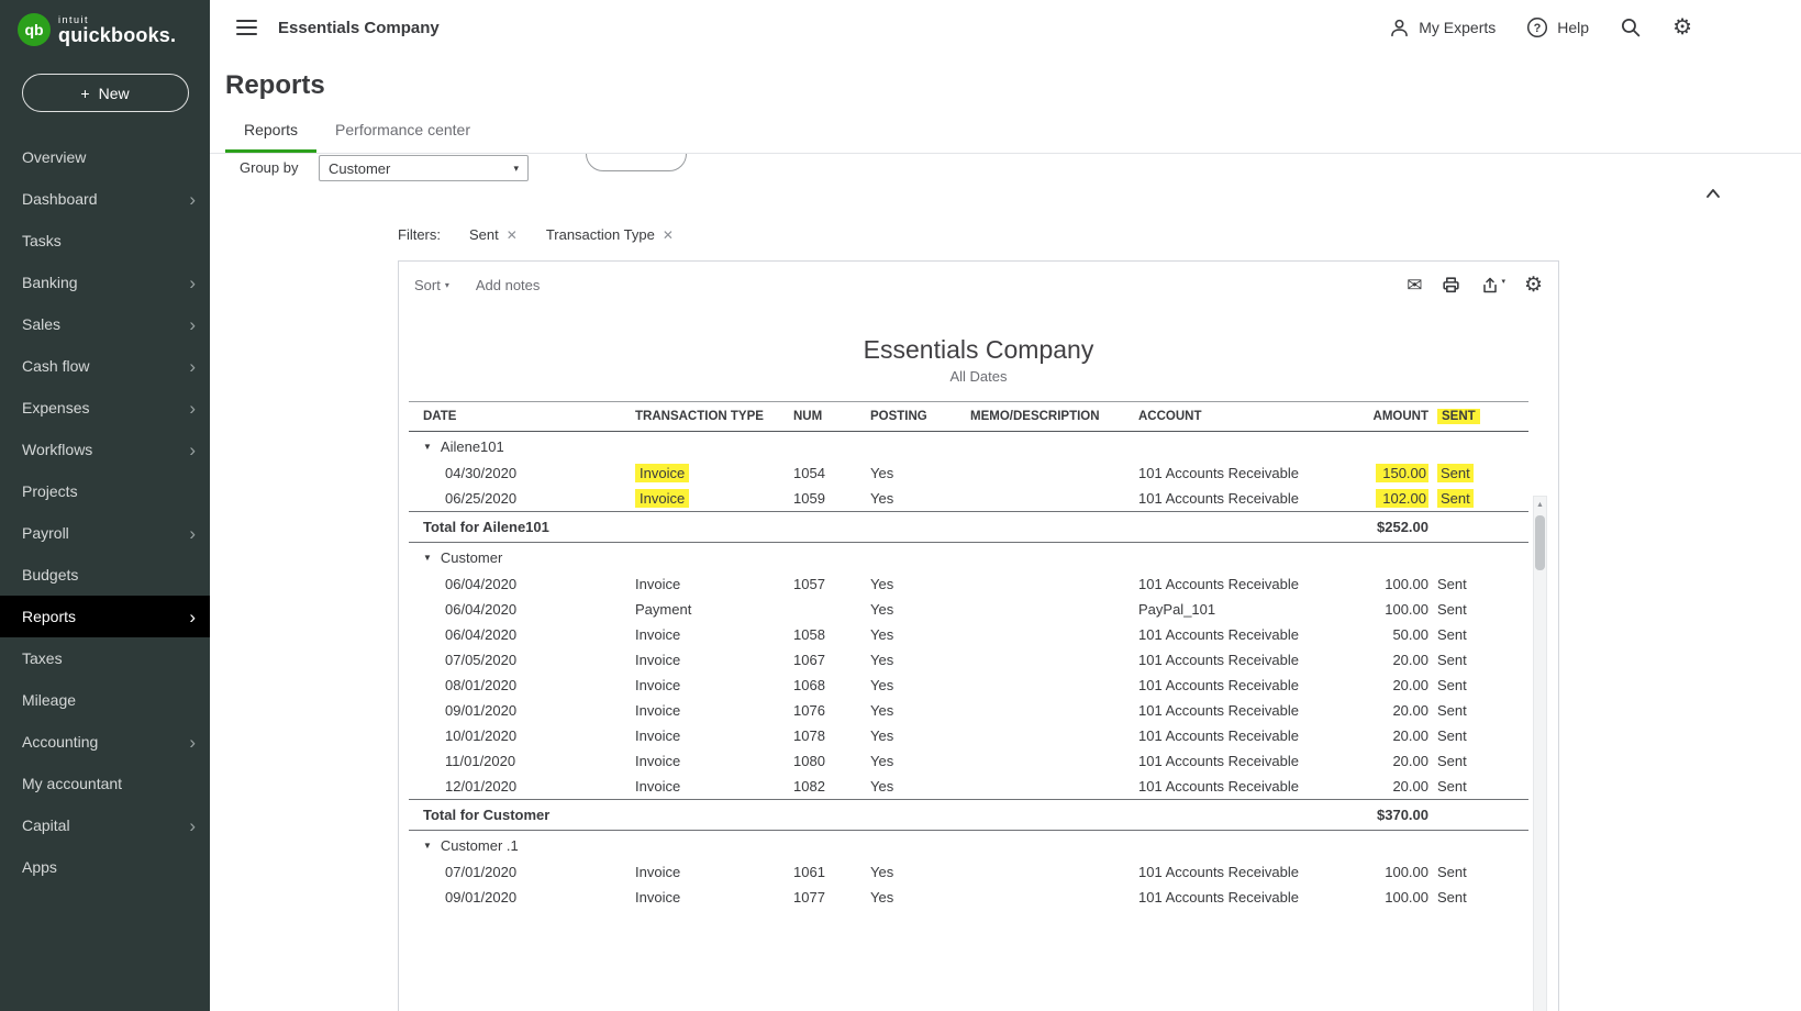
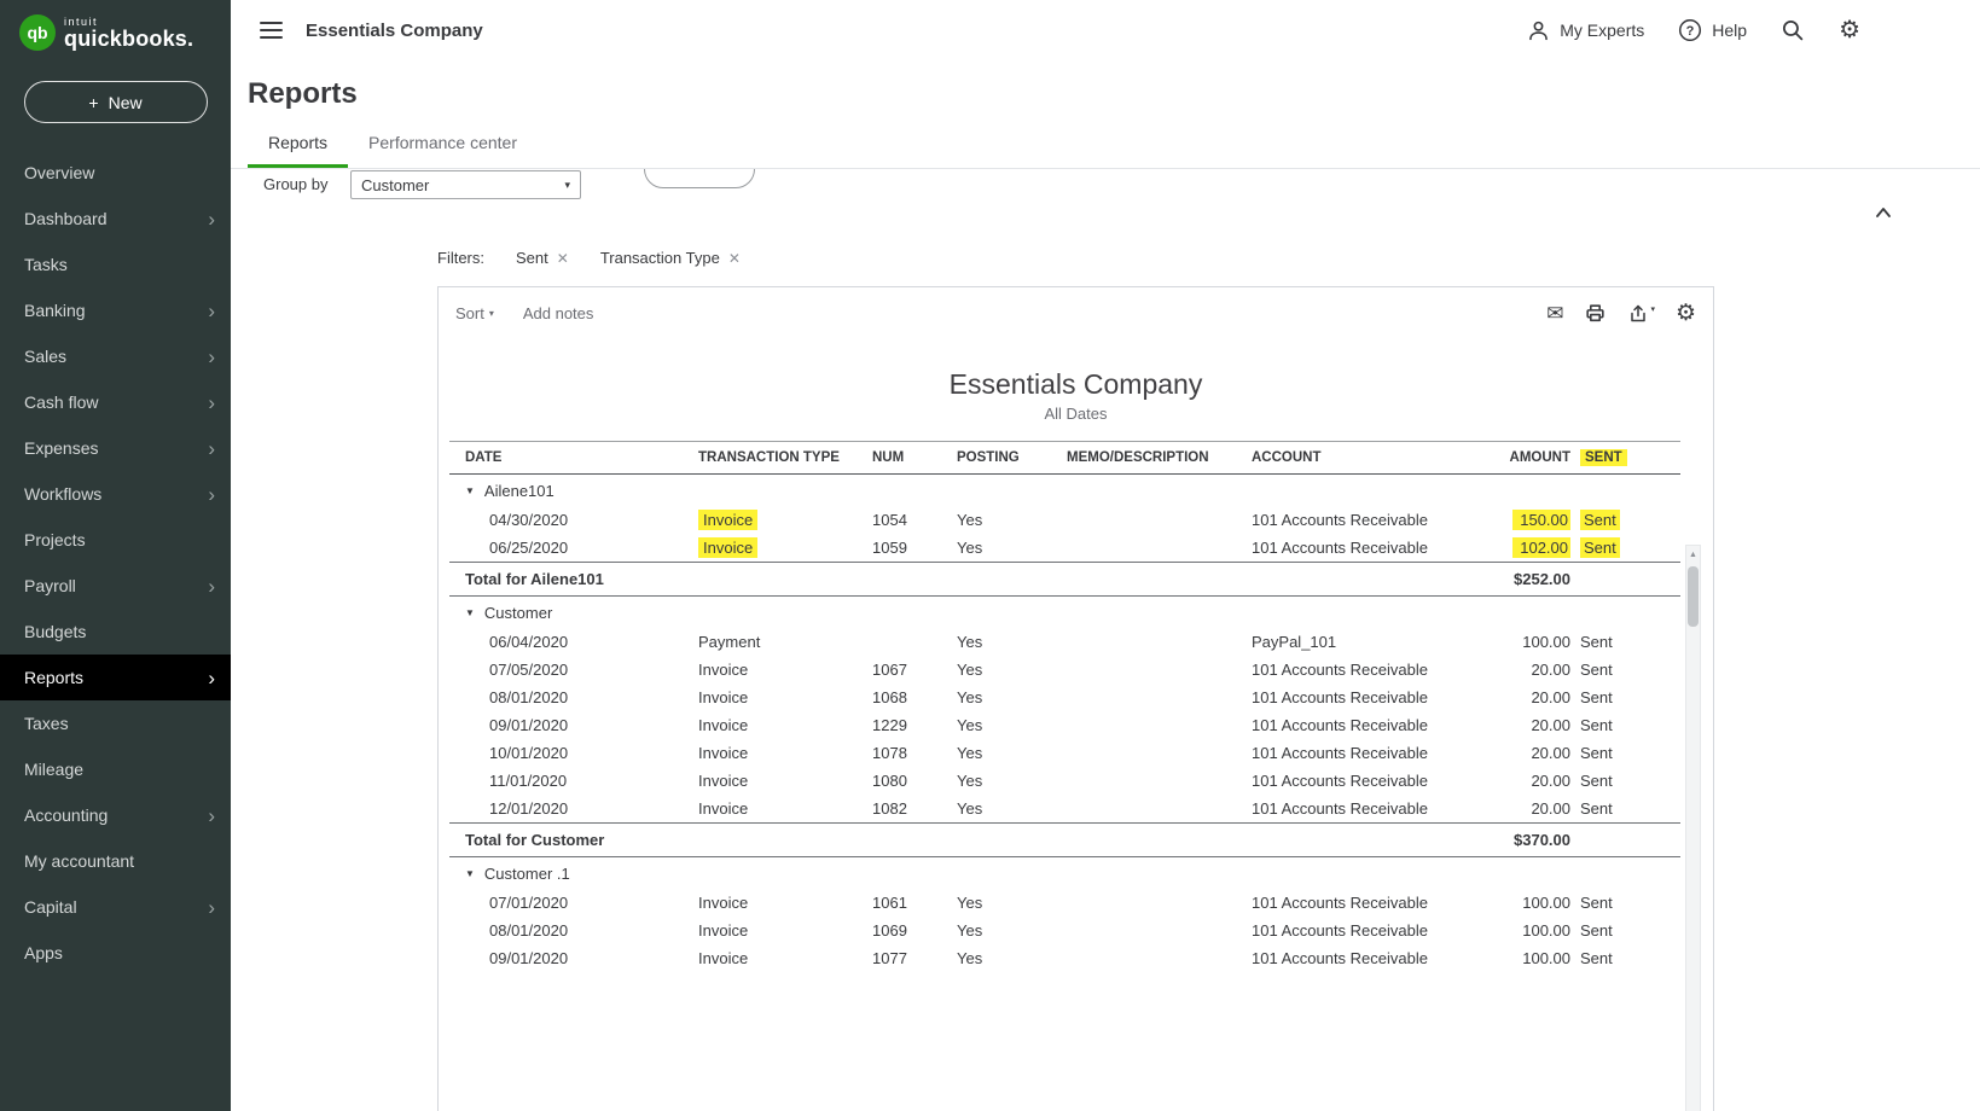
  qb
  intuit
  quickbooks.
  +
  New
  Overview
  Dashboard
  ›
  Tasks
  Banking
  ›
  Sales
  ›
  Cash flow
  ›
  Expenses
  ›
  Workflows
  ›
  Projects
  Payroll
  ›
  Budgets
  Reports
  ›
  Taxes
  Mileage
  Accounting
  ›
  My accountant
  Capital
  ›
  Apps
  Essentials Company
  My Experts
  ?
  Help
  ⚙
  Reports
  Reports
  Performance center
  Group by
  Customer
  ▾
  Filters:
  Sent
  ✕
  Transaction Type
  ✕
  Sort
  ▾
  Add notes
  ✉
  ⚙
  Essentials Company
  All Dates
  DATE	TRANSACTION TYPE	NUM	POSTING	MEMO/DESCRIPTION	ACCOUNT	AMOUNT	SENT
  ▼ Ailene101
  04/30/2020	Invoice	1054	Yes		101 Accounts Receivable	150.00	Sent
  06/25/2020	Invoice	1059	Yes		101 Accounts Receivable	102.00	Sent
  Total for Ailene101	$252.00
  ▼ Customer
- 06/04/2020	Invoice	1057	Yes		101 Accounts Receivable	100.00	Sent
  06/04/2020	Payment		Yes		PayPal_101	100.00	Sent
- 06/04/2020	Invoice	1058	Yes		101 Accounts Receivable	50.00	Sent
  07/05/2020	Invoice	1067	Yes		101 Accounts Receivable	20.00	Sent
  08/01/2020	Invoice	1068	Yes		101 Accounts Receivable	20.00	Sent
- 09/01/2020	Invoice	1076	Yes		101 Accounts Receivable	20.00	Sent
+ 09/01/2020	Invoice	1229	Yes		101 Accounts Receivable	20.00	Sent
  10/01/2020	Invoice	1078	Yes		101 Accounts Receivable	20.00	Sent
  11/01/2020	Invoice	1080	Yes		101 Accounts Receivable	20.00	Sent
  12/01/2020	Invoice	1082	Yes		101 Accounts Receivable	20.00	Sent
  Total for Customer	$370.00
  ▼ Customer .1
  07/01/2020	Invoice	1061	Yes		101 Accounts Receivable	100.00	Sent
+ 08/01/2020	Invoice	1069	Yes		101 Accounts Receivable	100.00	Sent
  09/01/2020	Invoice	1077	Yes		101 Accounts Receivable	100.00	Sent
